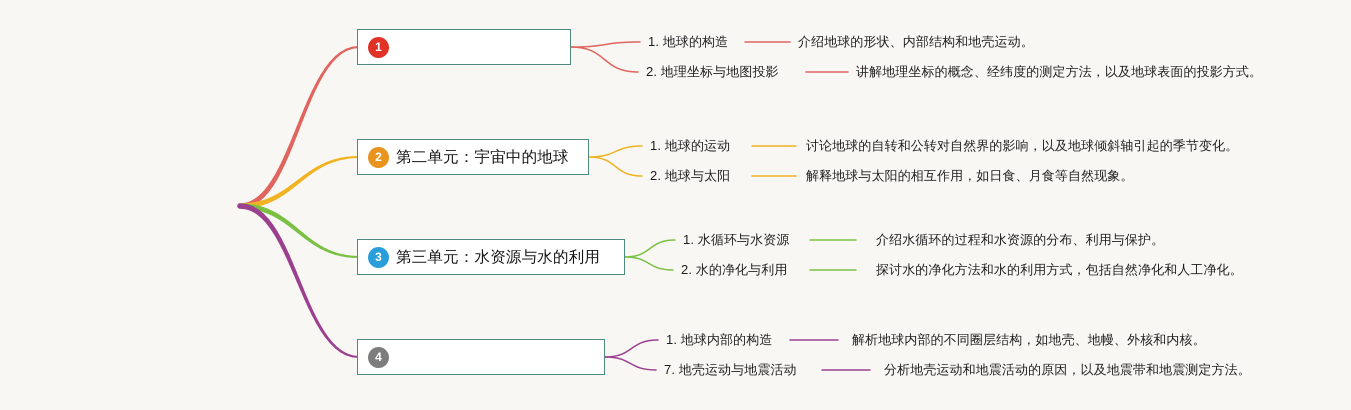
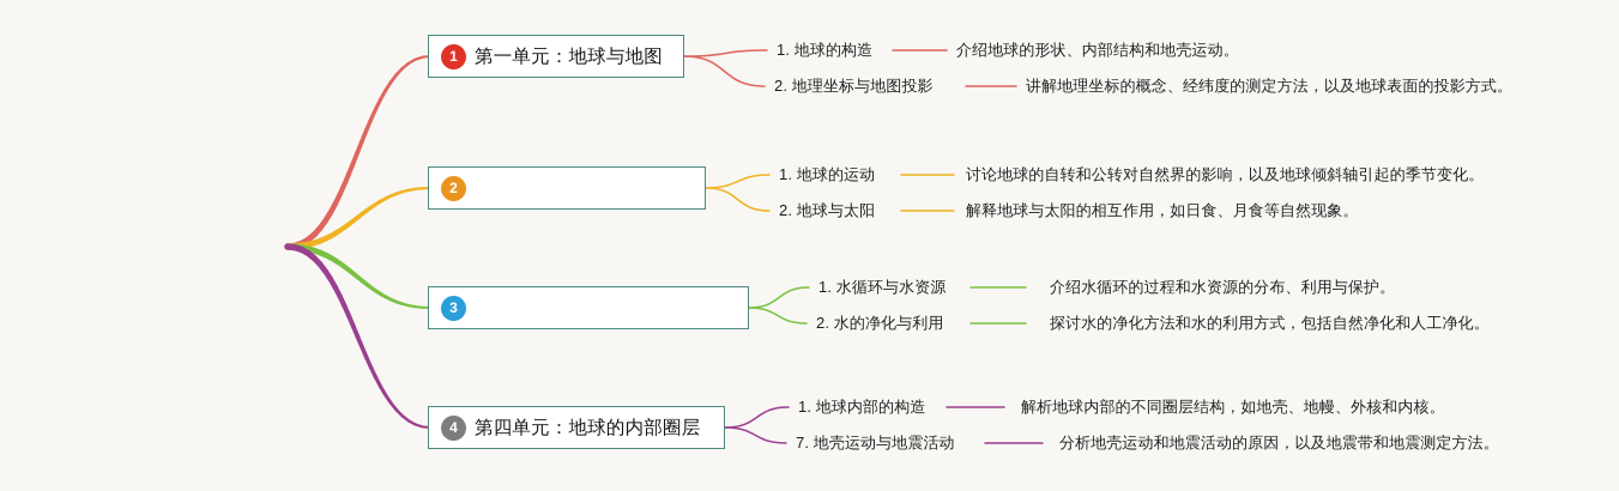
  1
+ 第一单元：地球与地图
  1. 地球的构造
  介绍地球的形状、内部结构和地壳运动。
  2. 地理坐标与地图投影
  讲解地理坐标的概念、经纬度的测定方法，以及地球表面的投影方式。
  2
- 第二单元：宇宙中的地球
  1. 地球的运动
  讨论地球的自转和公转对自然界的影响，以及地球倾斜轴引起的季节变化。
  2. 地球与太阳
  解释地球与太阳的相互作用，如日食、月食等自然现象。
  3
- 第三单元：水资源与水的利用
  1. 水循环与水资源
  介绍水循环的过程和水资源的分布、利用与保护。
  2. 水的净化与利用
  探讨水的净化方法和水的利用方式，包括自然净化和人工净化。
  4
+ 第四单元：地球的内部圈层
  1. 地球内部的构造
  解析地球内部的不同圈层结构，如地壳、地幔、外核和内核。
  7. 地壳运动与地震活动
  分析地壳运动和地震活动的原因，以及地震带和地震测定方法。
